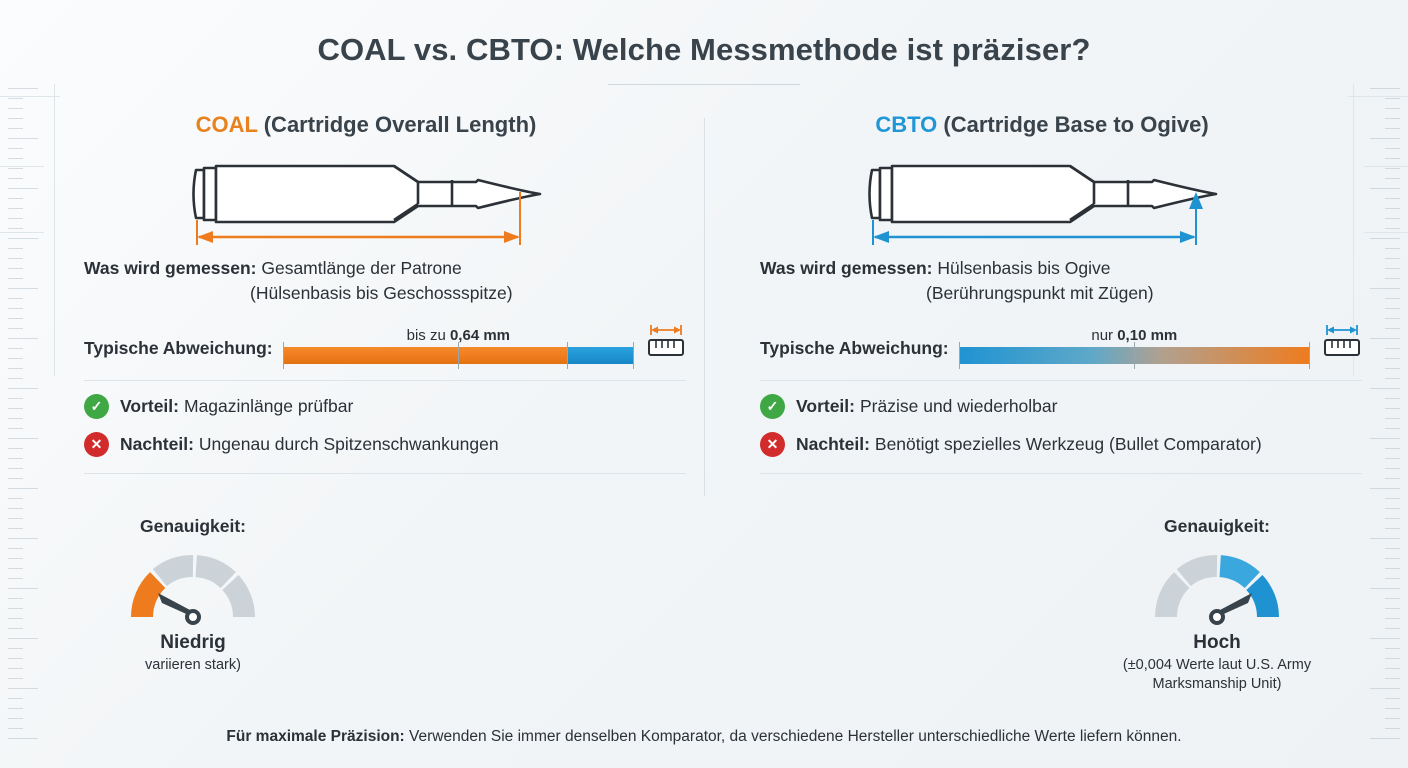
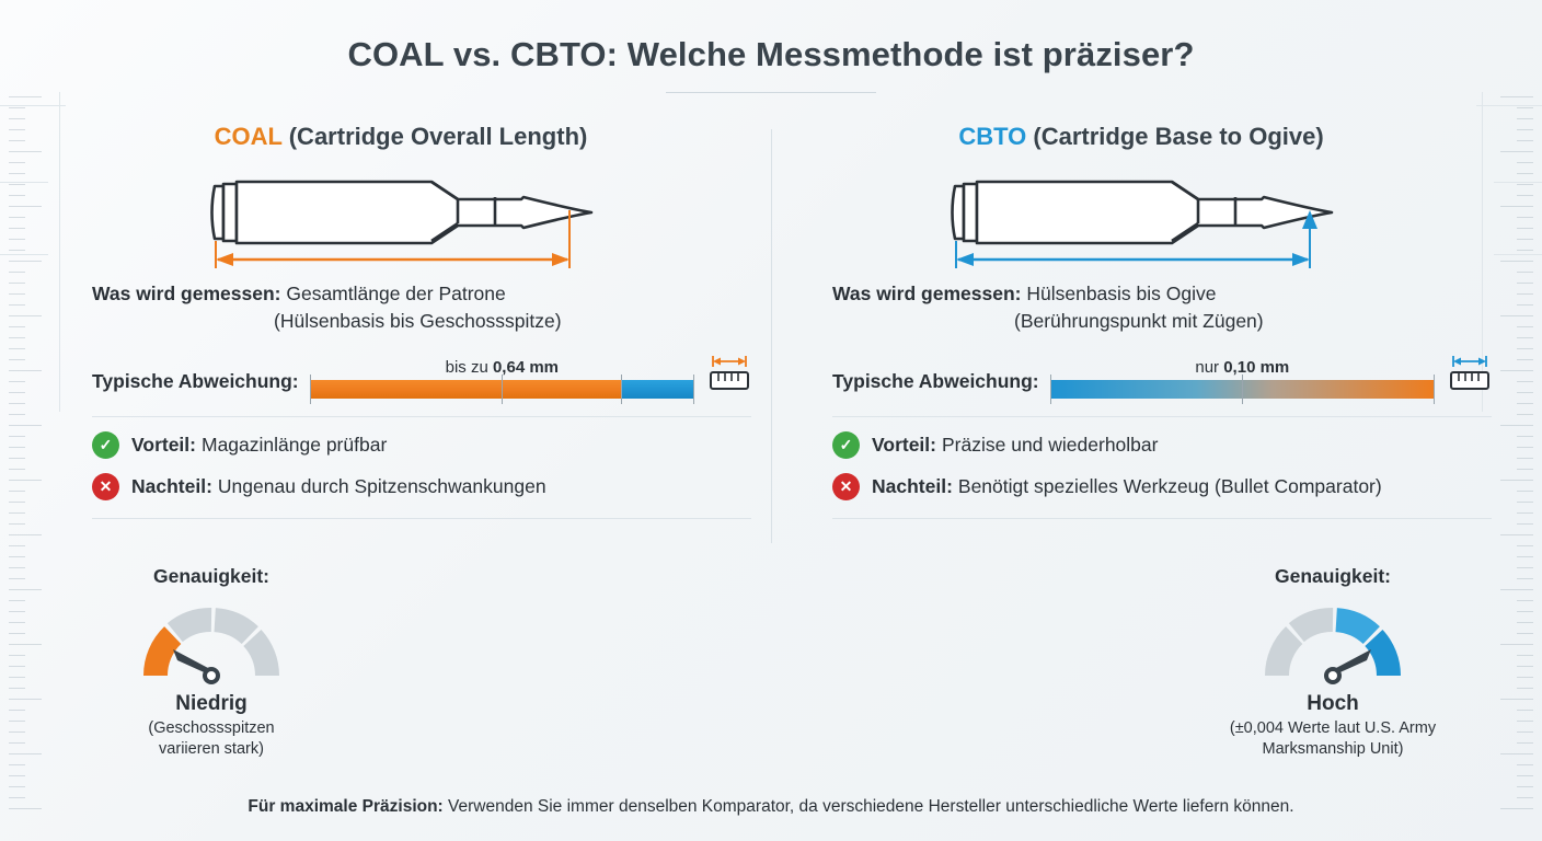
  COAL vs. CBTO: Welche Messmethode ist präziser?
  COAL (Cartridge Overall Length)
  Was wird gemessen: Gesamtlänge der Patrone
  (Hülsenbasis bis Geschossspitze)
  Typische Abweichung:
  bis zu 0,64 mm
  ✓
  Vorteil:
  Magazinlänge prüfbar
  ✕
  Nachteil:
  Ungenau durch Spitzenschwankungen
  CBTO (Cartridge Base to Ogive)
  Was wird gemessen: Hülsenbasis bis Ogive
  (Berührungspunkt mit Zügen)
  Typische Abweichung:
  nur 0,10 mm
  ✓
  Vorteil:
  Präzise und wiederholbar
  ✕
  Nachteil:
  Benötigt spezielles Werkzeug (Bullet Comparator)
  Genauigkeit:
  Niedrig
+ (Geschossspitzen
  variieren stark)
  Genauigkeit:
  Hoch
  (±0,004 Werte laut U.S. Army
  Marksmanship Unit)
  Für maximale Präzision: Verwenden Sie immer denselben Komparator, da verschiedene Hersteller unterschiedliche Werte liefern können.
